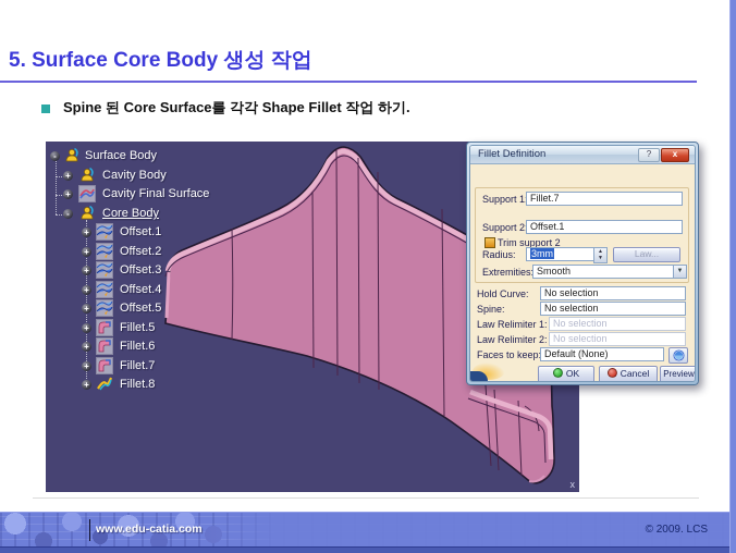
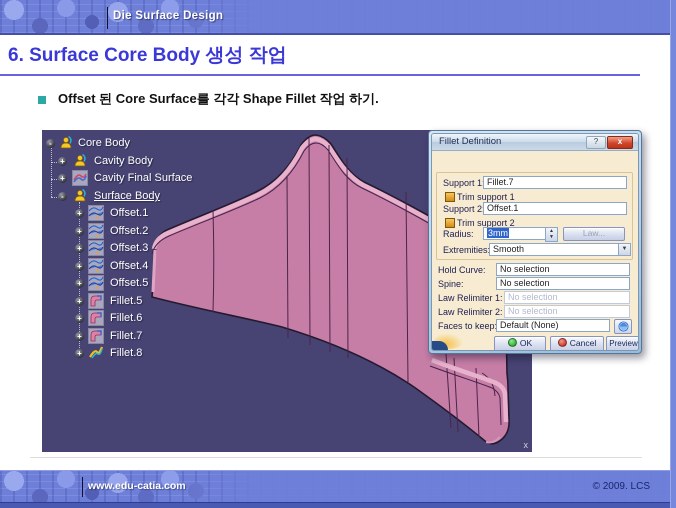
+ Die Surface Design
- 5. Surface Core Body 생성 작업
+ 6. Surface Core Body 생성 작업
- Spine 된 Core Surface를 각각 Shape Fillet 작업 하기.
+ Offset 된 Core Surface를 각각 Shape Fillet 작업 하기.
  -
- Surface Body
+ Core Body
  +
  Cavity Body
  +
  Cavity Final Surface
  -
- Core Body
+ Surface Body
  +
  Offset.1
  +
  Offset.2
  +
  Offset.3
  +
  Offset.4
  +
  Offset.5
  +
  Fillet.5
  +
  Fillet.6
  +
  Fillet.7
  +
  Fillet.8
  x
  Fillet Definition
  ?
  x
  Support 1
  Fillet.7
+ Trim support 1
  Support 2
  Offset.1
  Trim support 2
  Radius:
  3mm
  Law...
  Extremities
  Smooth
  Hold Curve:
  No selection
  Spine:
  No selection
  Law Relimiter 1:
  No selection
  Law Relimiter 2:
  No selection
  Faces to keep
  Default (None)
  OK
  Cancel
  Preview
  www.edu-catia.com
  © 2009. LCS
